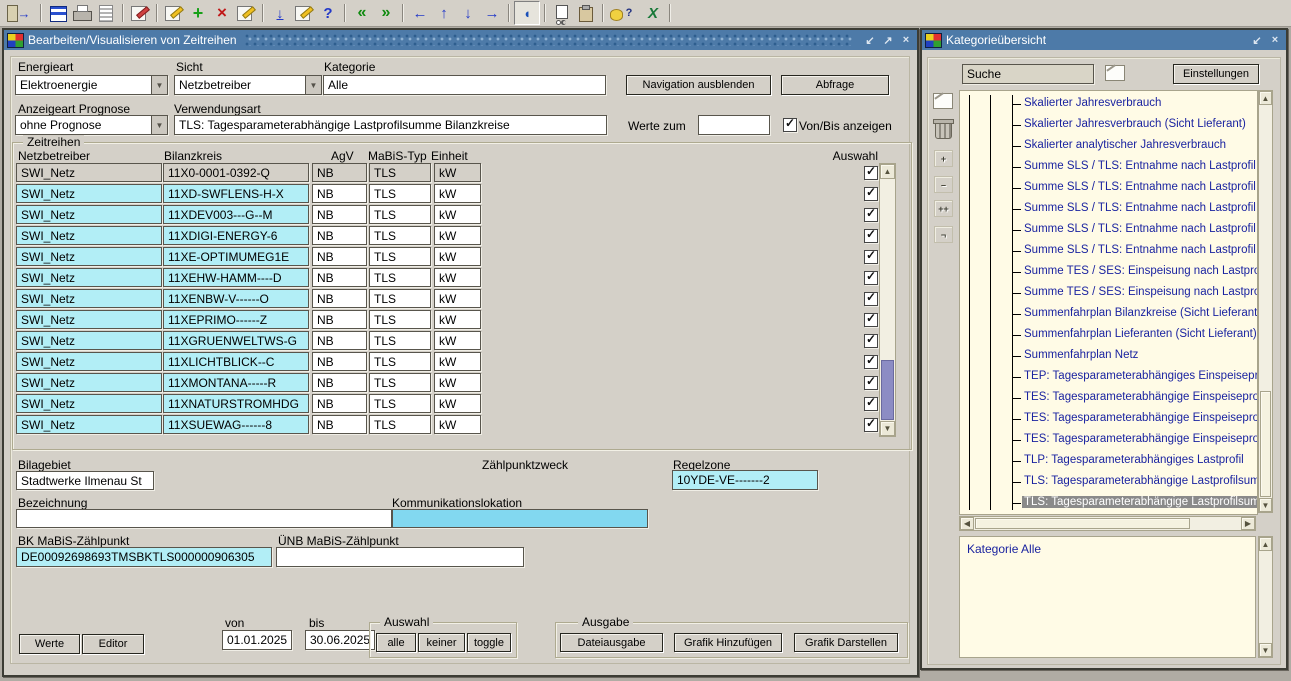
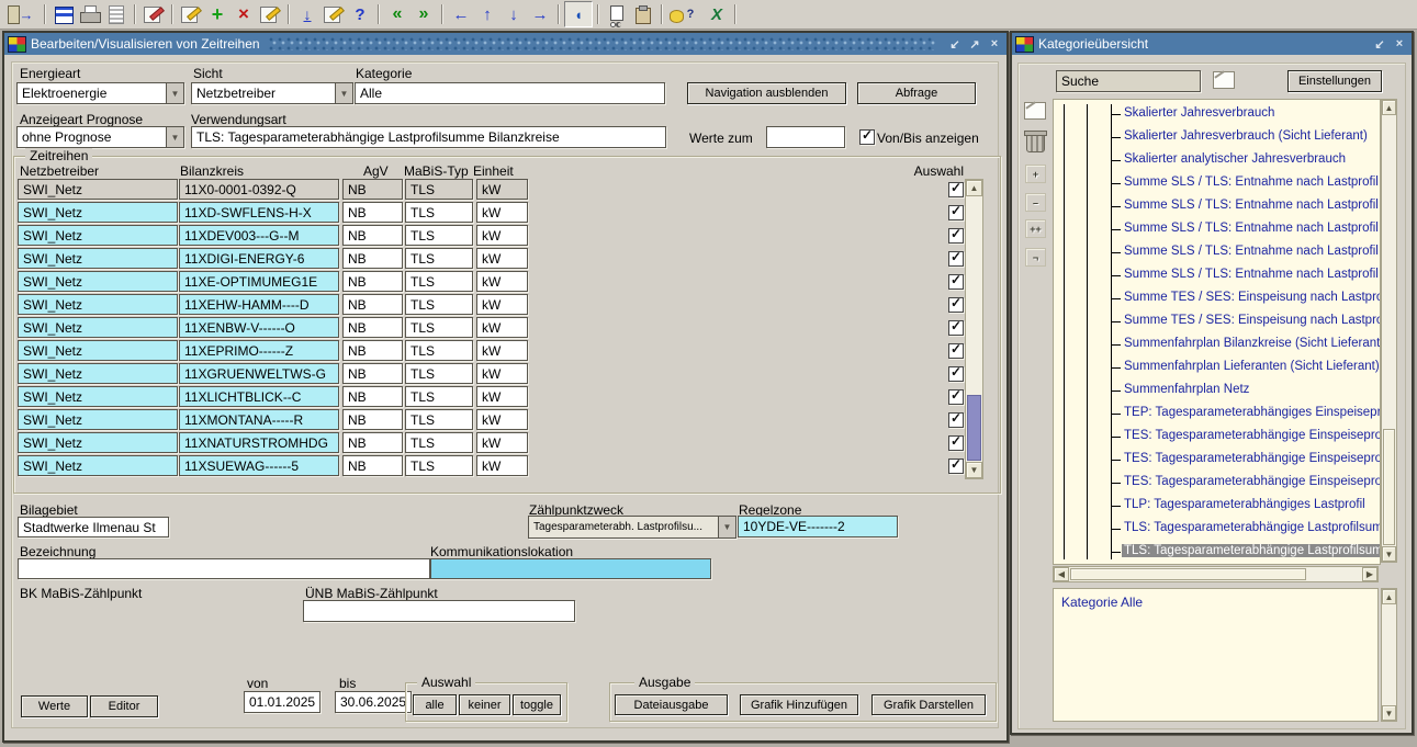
  →
  +
  ×
  ↓
  ?
  «
  »
  ←
  ↑
  ↓
  →
  ◖
  ?
  X
  Bearbeiten/Visualisieren von Zeitreihen
  ↙
  ↗
  ×
  Energieart
  Sicht
  Kategorie
  Elektroenergie
  Netzbetreiber
  Alle
  Navigation ausblenden
  Abfrage
  Anzeigeart Prognose
  Verwendungsart
  ohne Prognose
  TLS: Tagesparameterabhängige Lastprofilsumme Bilanzkreise
  Werte zum
  Von/Bis anzeigen
  Zeitreihen
  Netzbetreiber
  Bilanzkreis
  AgV
  MaBiS-Typ
  Einheit
  Auswahl
  SWI_Netz
  11X0-0001-0392-Q
  NB
  TLS
  kW
  SWI_Netz
  11XD-SWFLENS-H-X
  NB
  TLS
  kW
  SWI_Netz
  11XDEV003---G--M
  NB
  TLS
  kW
  SWI_Netz
  11XDIGI-ENERGY-6
  NB
  TLS
  kW
  SWI_Netz
  11XE-OPTIMUMEG1E
  NB
  TLS
  kW
  SWI_Netz
  11XEHW-HAMM----D
  NB
  TLS
  kW
  SWI_Netz
  11XENBW-V------O
  NB
  TLS
  kW
  SWI_Netz
  11XEPRIMO------Z
  NB
  TLS
  kW
  SWI_Netz
  11XGRUENWELTWS-G
  NB
  TLS
  kW
  SWI_Netz
  11XLICHTBLICK--C
  NB
  TLS
  kW
  SWI_Netz
  11XMONTANA-----R
  NB
  TLS
  kW
  SWI_Netz
  11XNATURSTROMHDG
  NB
  TLS
  kW
  SWI_Netz
- 11XSUEWAG------8
+ 11XSUEWAG------5
  NB
  TLS
  kW
  ▲
  ▼
  Bilagebiet
  Stadtwerke Ilmenau St
  Zählpunktzweck
+ Tagesparameterabh. Lastprofilsu...
  Regelzone
  10YDE-VE-------2
  Bezeichnung
  Kommunikationslokation
  BK MaBiS-Zählpunkt
- DE00092698693TMSBKTLS000000906305
  ÜNB MaBiS-Zählpunkt
  Werte
  Editor
  von
  01.01.2025
  bis
  30.06.2025
  Auswahl
  alle
  keiner
  toggle
  Ausgabe
  Dateiausgabe
  Grafik Hinzufügen
  Grafik Darstellen
  Kategorieübersicht
  ↙
  ×
  Suche
  Einstellungen
  +
  –
  ++
  ¬
  Skalierter Jahresverbrauch
  Skalierter Jahresverbrauch (Sicht Lieferant)
  Skalierter analytischer Jahresverbrauch
  Summe SLS / TLS: Entnahme nach Lastprofil
  Summe SLS / TLS: Entnahme nach Lastprofil
  Summe SLS / TLS: Entnahme nach Lastprofil
  Summe SLS / TLS: Entnahme nach Lastprofil
  Summe SLS / TLS: Entnahme nach Lastprofil
  Summenfahrplan Bilanzkreise (Sicht Lieferant
  Summenfahrplan Lieferanten (Sicht Lieferant)
  Summenfahrplan Netz
  TEP: Tagesparameterabhängiges Einspeisepr
  TES: Tagesparameterabhängige Einspeisepro
  TES: Tagesparameterabhängige Einspeisepro
  TES: Tagesparameterabhängige Einspeisepro
  TLP: Tagesparameterabhängiges Lastprofil
  TLS: Tagesparameterabhängige Lastprofilsum
  TLS: Tagesparameterabhängige Lastprofilsum
  ▲
  ▼
  ◀
  ▶
  Kategorie Alle
  ▲
  ▼
